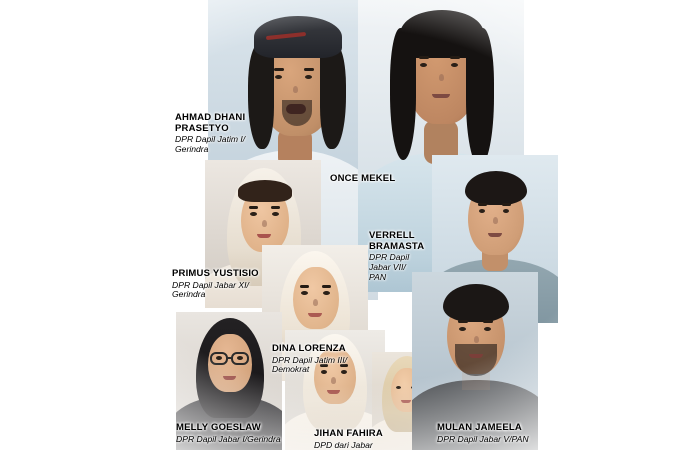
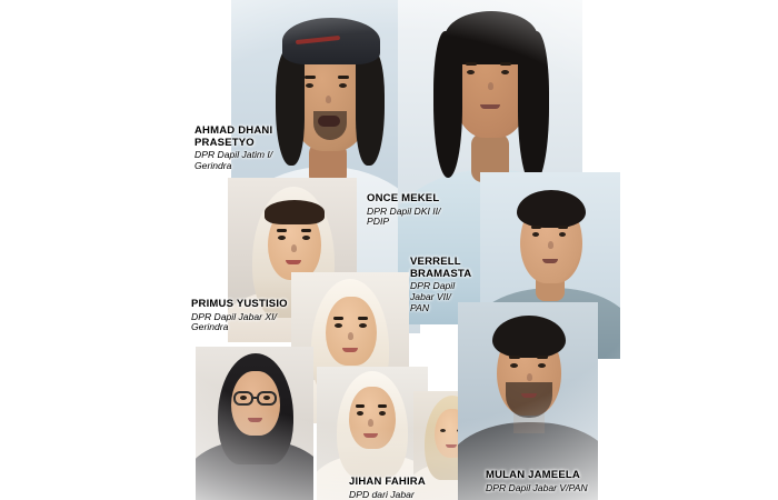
  AHMAD DHANI
  PRASETYO
  DPR Dapil Jatim I/
  Gerindra
  ONCE MEKEL
+ DPR Dapil DKI II/
+ PDIP
  VERRELL
  BRAMASTA
  DPR Dapil
  Jabar VII/
  PAN
  PRIMUS YUSTISIO
  DPR Dapil Jabar XI/
  Gerindra
- DINA LORENZA
- DPR Dapil Jatim III/
- Demokrat
- MELLY GOESLAW
- DPR Dapil Jabar I/Gerindra
  JIHAN FAHIRA
  DPD dari Jabar
  MULAN JAMEELA
  DPR Dapil Jabar V/PAN
